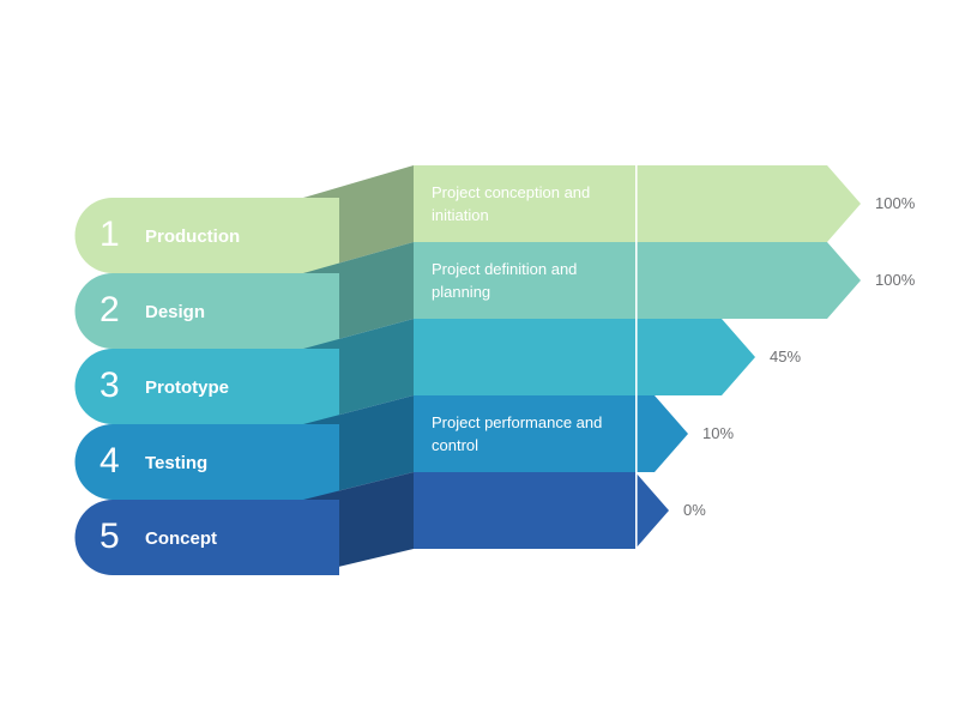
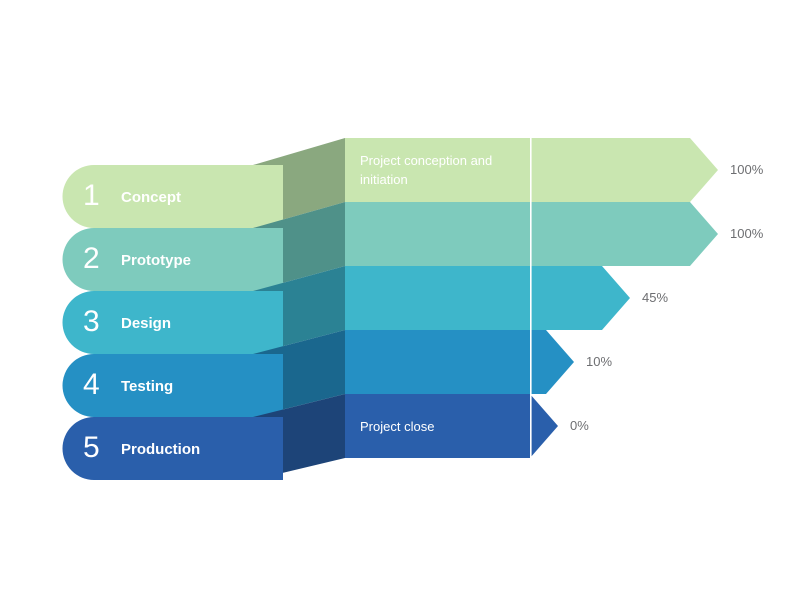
  1
- Production
+ Concept
  Project conception and initiation
  100%
  2
- Design
+ Prototype
- Project definition and planning
  100%
  3
- Prototype
+ Design
  45%
  4
  Testing
- Project performance and control
  10%
  5
- Concept
+ Production
+ Project close
  0%
